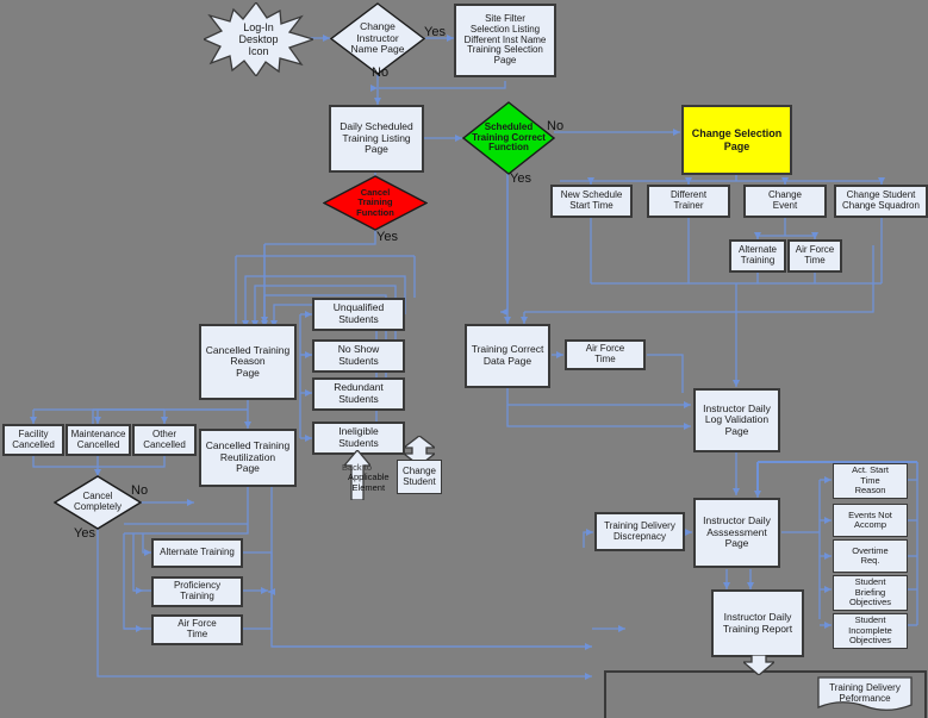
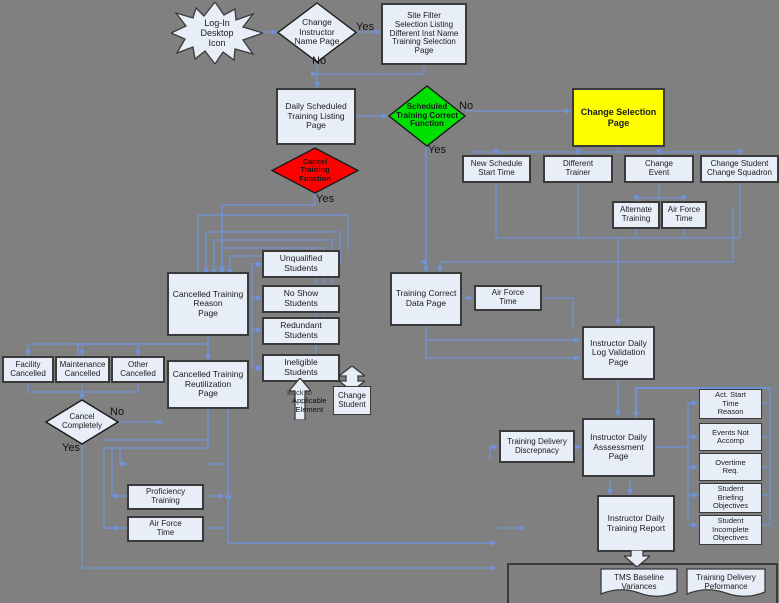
  Log-In
  Desktop
  Icon
  Change
  Instructor
  Name Page
  Site Filter
  Selection Listing
  Different Inst Name
  Training Selection
  Page
  Daily Scheduled
  Training Listing
  Page
  Scheduled
  Training Correct
  Function
  Change Selection
  Page
  Cancel
  Training
  Function
  New Schedule
  Start Time
  Different
  Trainer
  Change
  Event
  Change Student
  Change Squadron
  Alternate
  Training
  Air Force
  Time
  Unqualified
  Students
  No Show
  Students
  Redundant
  Students
  Ineligible
  Students
  Cancelled Training
  Reason
  Page
  Cancelled Training
  Reutilization
  Page
  Facility
  Cancelled
  Maintenance
  Cancelled
  Other
  Cancelled
  Cancel
  Completely
  Training Correct
  Data Page
  Air Force
  Time
  Instructor Daily
  Log Validation
  Page
  Instructor Daily
  Asssessment
  Page
  Training Delivery
  Discrepnacy
  Instructor Daily
  Training Report
- Alternate Training
  Proficiency
  Training
  Air Force
  Time
  Act. Start
  Time
  Reason
  Events Not
  Accomp
  Overtime
  Req.
  Student
  Briefing
  Objectives
  Student
  Incomplete
  Objectives
  Change
  Student
  Back to
  Applicable
  Element
+ TMS Baseline
+ Variances
  Training Delivery
  Peformance
  Yes
  No
  No
  Yes
  Yes
  No
  Yes
